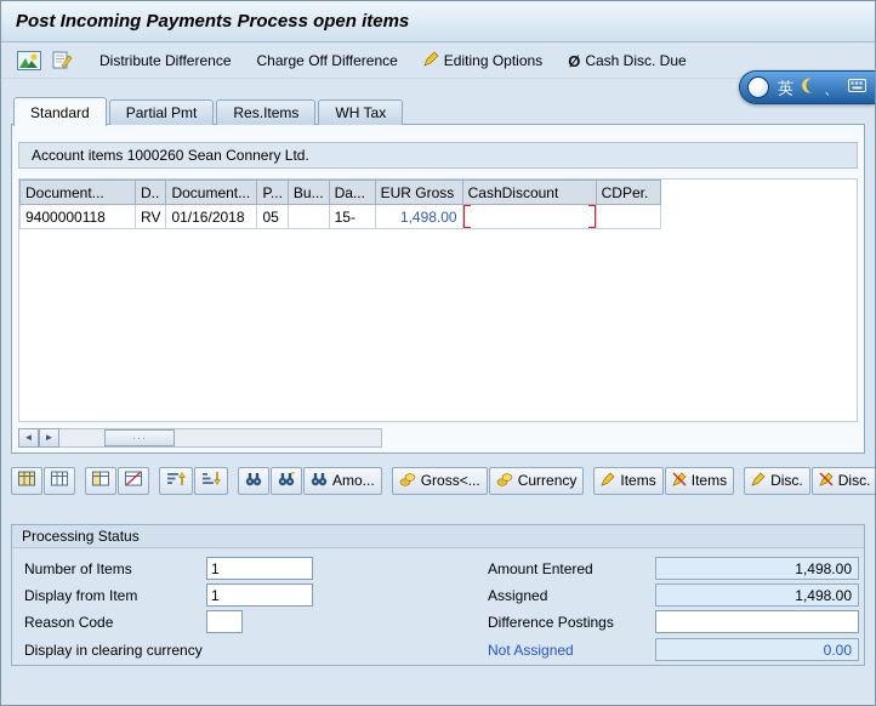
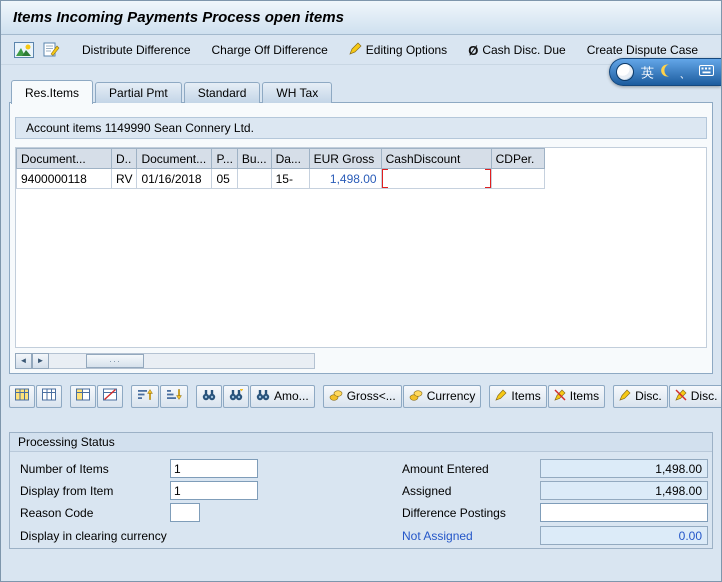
- Post Incoming Payments Process open items
+ Items Incoming Payments Process open items
  Distribute Difference
  Charge Off Difference
  Editing Options
  Ø
  Cash Disc. Due
+ Create Dispute Case
  英
  、
- Standard
+ Res.Items
  Partial Pmt
- Res.Items
+ Standard
  WH Tax
- Account items 1000260 Sean Connery Ltd.
+ Account items 1149990 Sean Connery Ltd.
  Document...	D..	Document...	P...	Bu...	Da...	EUR Gross	CashDiscount	CDPer.
  9400000118	RV	01/16/2018	05		15-	1,498.00
  ◄
  ►
  ···
  Amo...
  Gross<...
  Currency
  Items
  Items
  Disc.
  Disc.
  Processing Status
  Number of Items
  1
  Display from Item
  1
  Reason Code
  Display in clearing currency
  Amount Entered
  1,498.00
  Assigned
  1,498.00
  Difference Postings
  Not Assigned
  0.00
